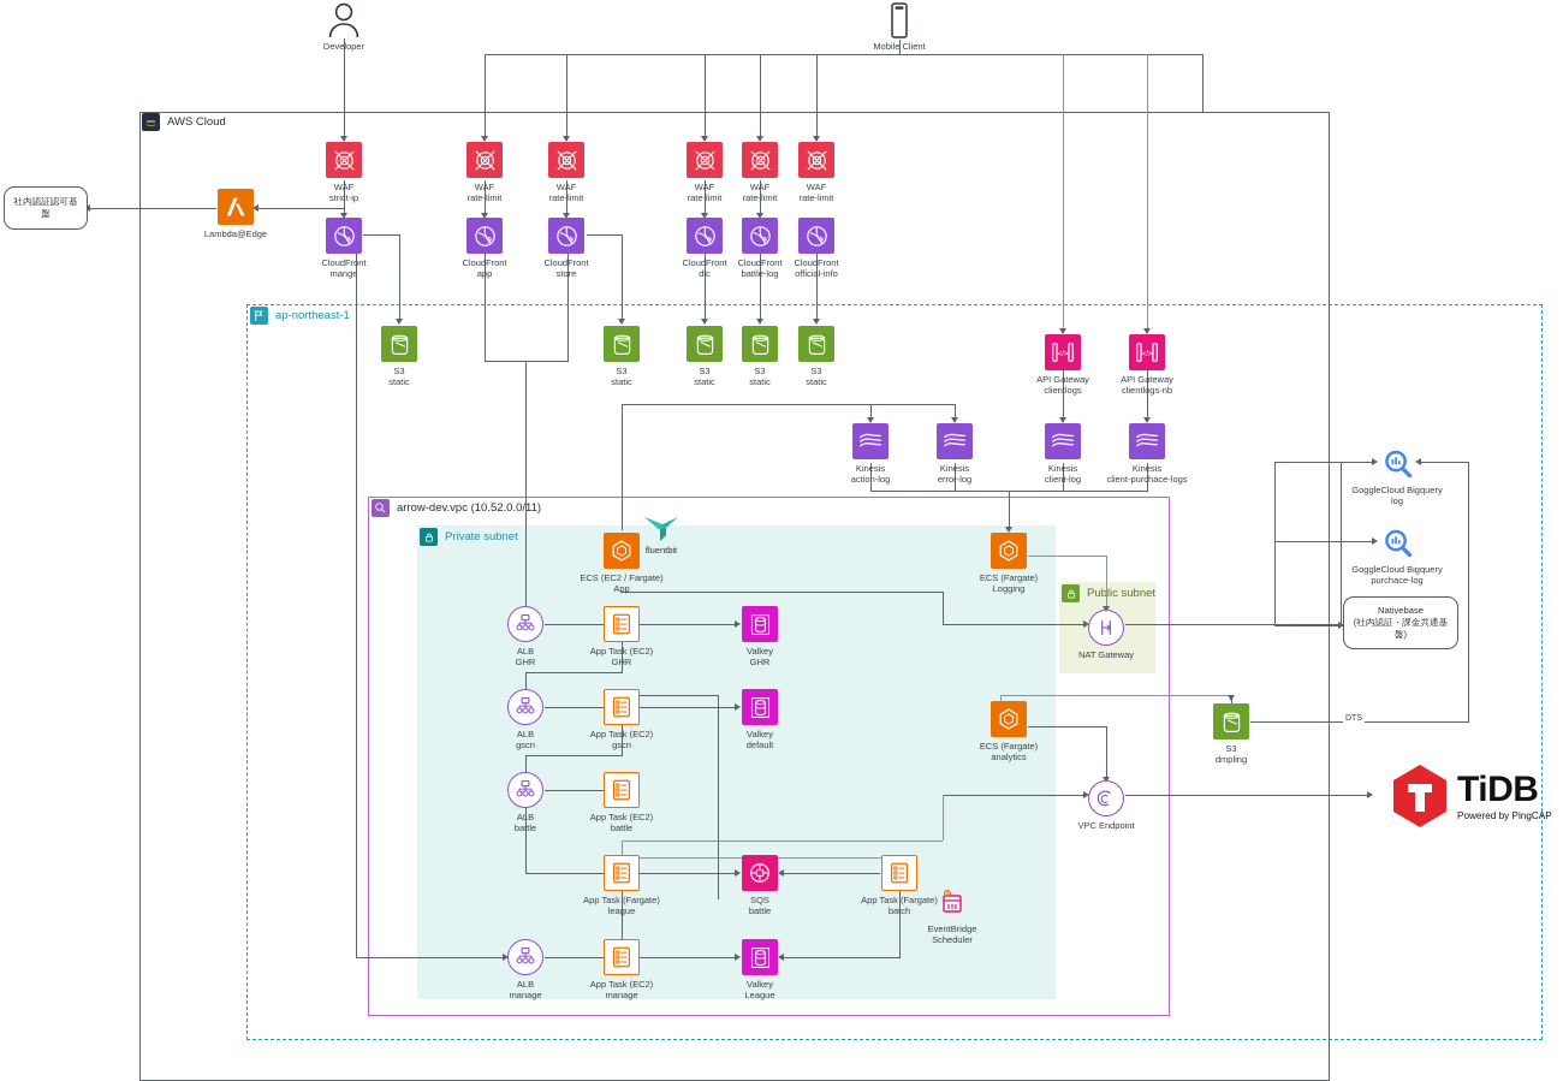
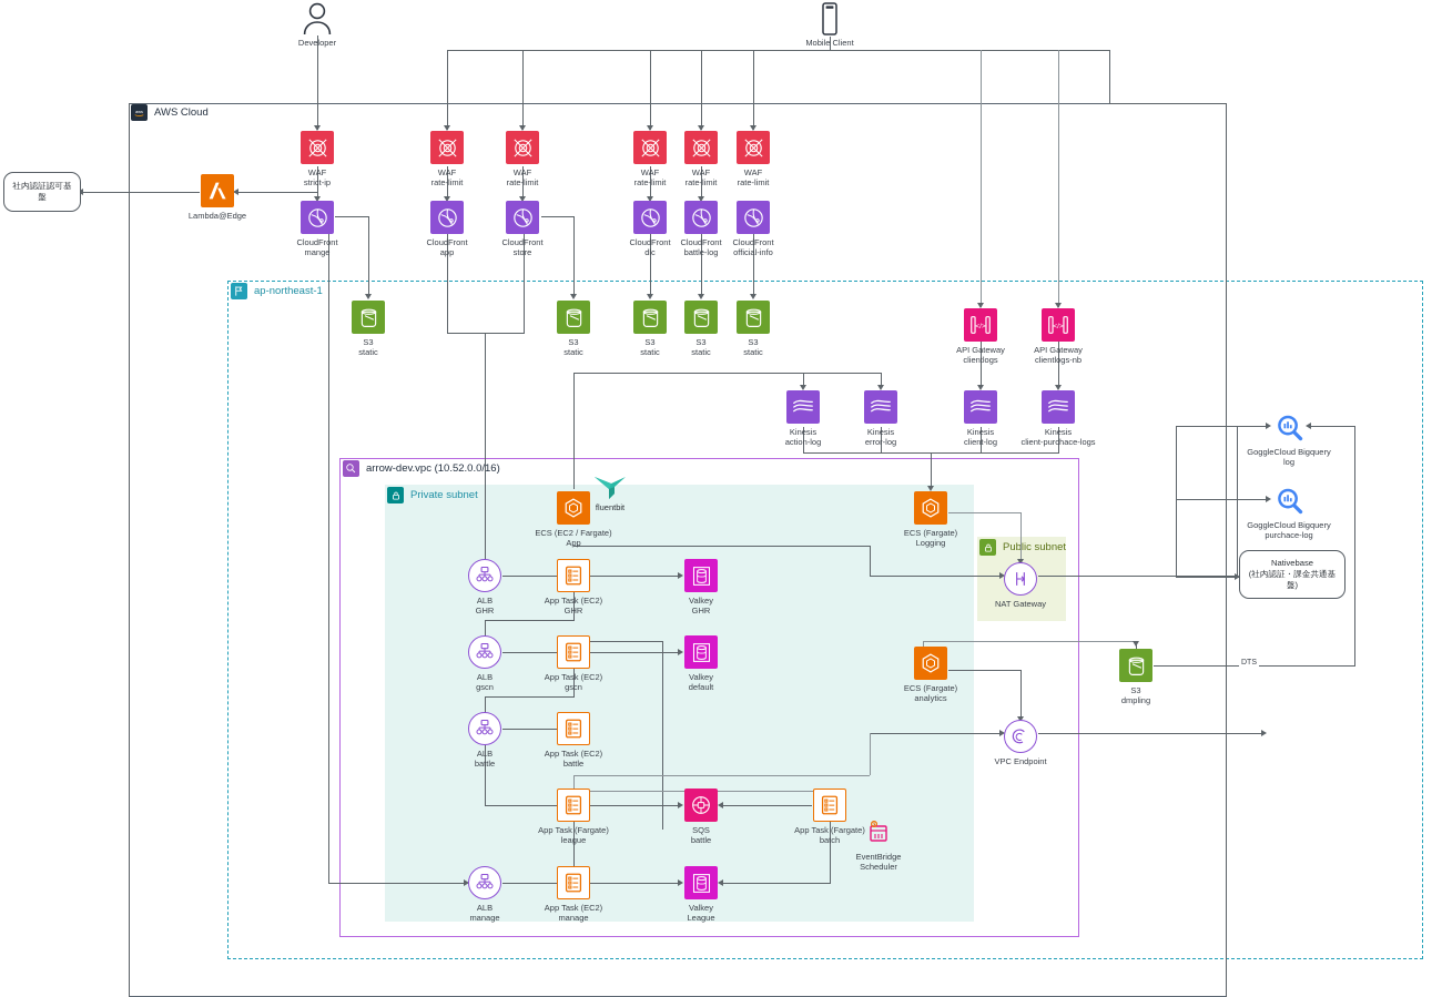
  AWS Cloud
  ap-northeast-1
- arrow-dev.vpc (10.52.0.0/11)
+ arrow-dev.vpc (10.52.0.0/16)
  Private subnet
  Public subnet
  Developer
  Mobile Client
  社内認証認可基盤
  Lambda@Edge
  WAF
  strict-ip
  WAF
  rate-limit
  WAF
  rate-limit
  WAF
  rate-limit
  WAF
  rate-limit
  WAF
  rate-limit
  CloudFront
  mange
  CloudFront
  app
  CloudFront
  store
  CloudFront
  dlc
  CloudFront
  battle-log
  CloudFront
  official-info
  S3
  static
  S3
  static
  S3
  static
  S3
  static
  S3
  static
  API Gateway
  clientlogs
  API Gateway
  clientlogs-nb
  Kinesis
  action-log
  Kinesis
  error-log
  Kinesis
  client-log
  Kinesis
  client-purchace-logs
  ECS (EC2 / Fargate)
  App
  fluentbit
  ECS (Fargate)
  Logging
  ECS (Fargate)
  analytics
  ALB
  GHR
  ALB
  gscn
  ALB
  battle
  ALB
  manage
  App Task (EC2)
  GHR
  App Task (EC2)
  gscn
  App Task (EC2)
  battle
  App Task (Fargate)
  league
  App Task (Fargate)
  batch
  App Task (EC2)
  manage
  Valkey
  GHR
  Valkey
  default
  Valkey
  League
  SQS
  battle
  EventBridge
  Scheduler
  NAT Gateway
  VPC Endpoint
  S3
  dmpling
  GoggleCloud Bigquery
  log
  GoggleCloud Bigquery
  purchace-log
  Nativebase
  (社内認証・課金共通基盤)
- TiDB
- Powered by PingCAP
